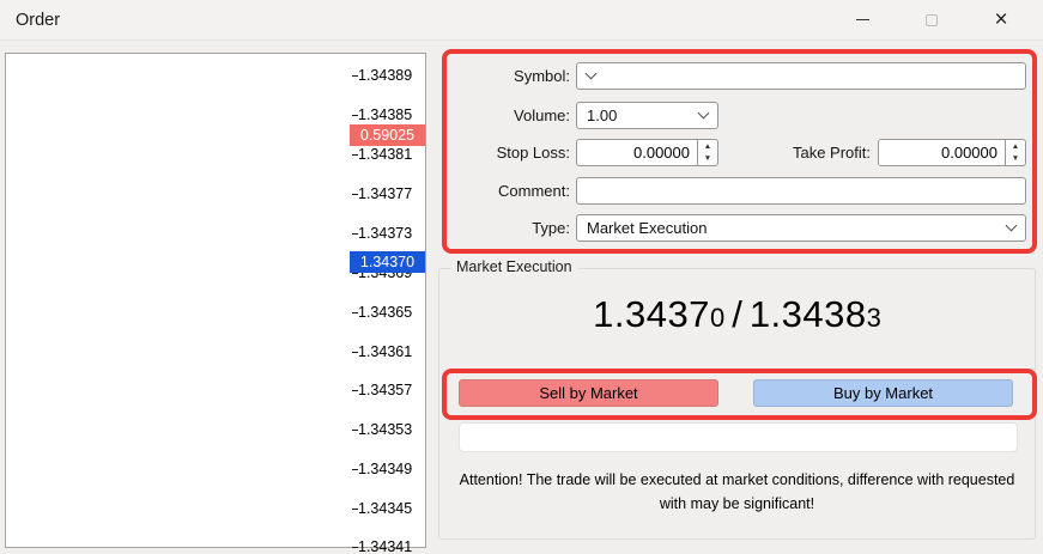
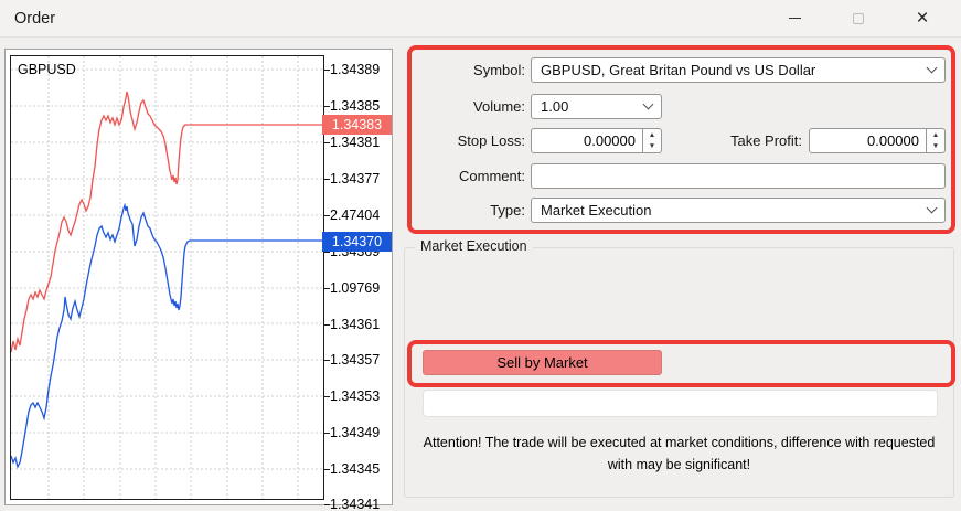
  Order
  ×
+ GBPUSD
  1.34389
  1.34385
  1.34381
  1.34377
- 1.34373
+ 2.47404
  1.34369
- 1.34365
+ 1.09769
  1.34361
  1.34357
  1.34353
  1.34349
  1.34345
  1.34341
- 0.59025
+ 1.34383
  1.34370
  Symbol:
+ GBPUSD, Great Britan Pound vs US Dollar
  Volume:
  1.00
  Stop Loss:
  0.00000
  Take Profit:
  0.00000
  Comment:
  Type:
  Market Execution
  Market Execution
- 1.34370 / 1.34383
  Sell by Market
- Buy by Market
  Attention! The trade will be executed at market conditions, difference with requested with may be significant!
